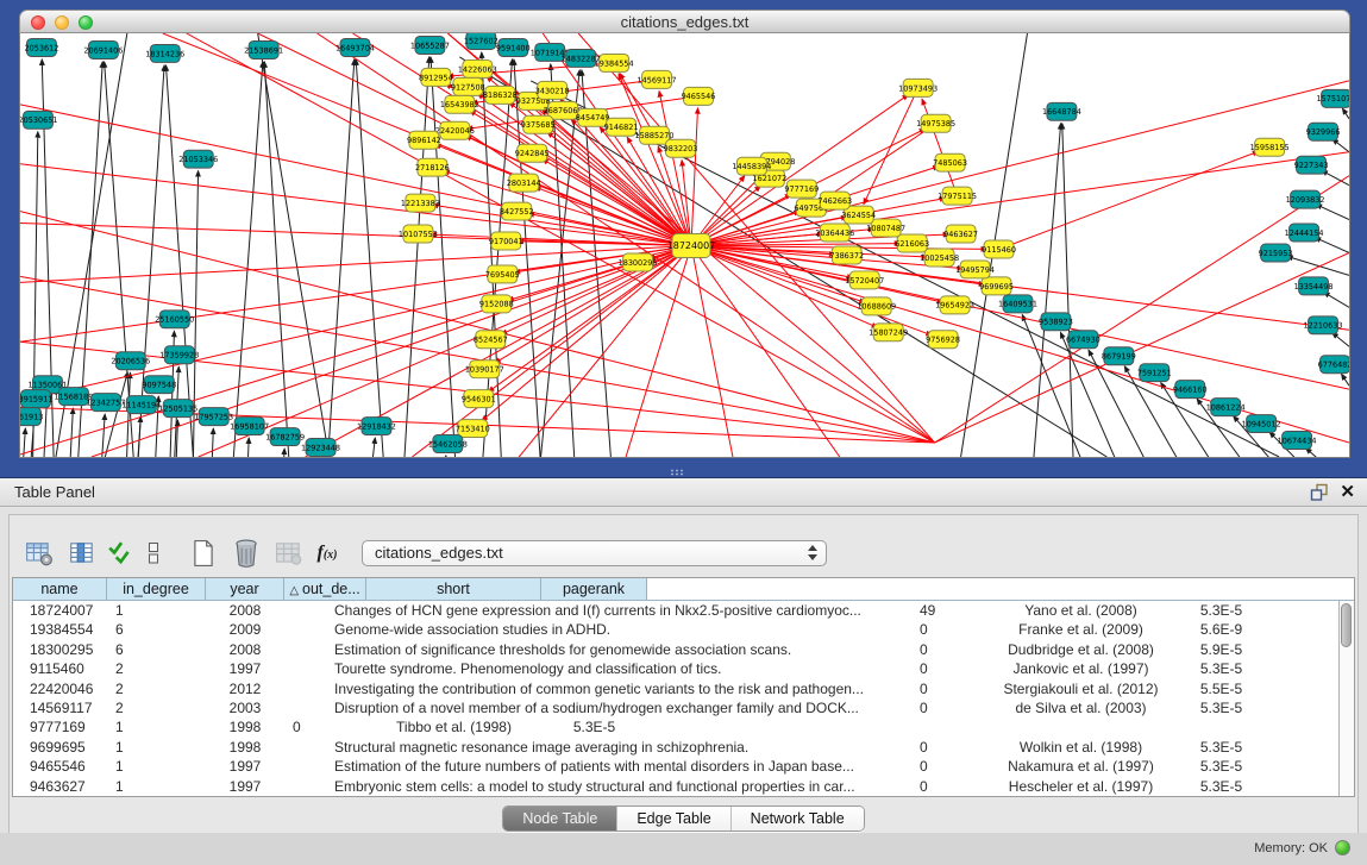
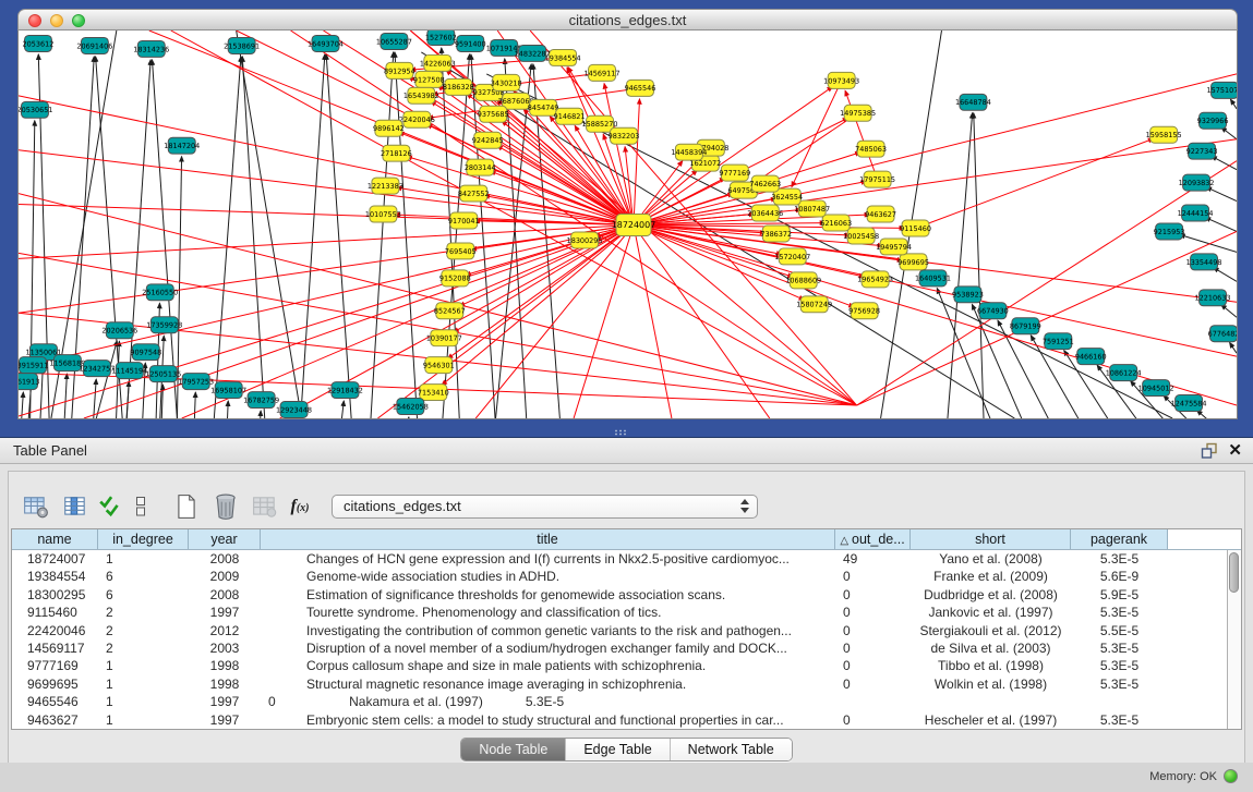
  citations_edges.txt
  18724007
  18300295
  8912954
  14226063
  9127508
  9327508
  3430218
  16543982
  2687606
  9375685
  8454749
  22420046
  9896142
  9146821
  15885270
  9832203
  9242845
  2718126
  2803144
  12213383
  8427552
  10107553
  9170041
  7695405
  9152088
  8524567
  10390177
  9546301
  7153410
  7485063
  17975115
  9463627
  9115460
  9699695
  10025458
  19495794
  19654923
  9756928
  15807249
  15720407
  7386372
  6216063
  10807487
  3624554
  20364436
  64975
  7462663
  9777169
  1621072
  794028
  14458394
  19384554
  14569117
  9465546
  10973493
  14975385
  15958155
  2053612
  20691406
  18314236
  21538691
  16493704
  10655287
  1527602
  9591400
  14832287
  16648784
  1575107
  9329966
  9227343
  12093832
  12444154
  9215953
  13354498
  12210633
  677648
  20530651
  25160550
  11350061
  3915911
  1156818
  61913
  20206536
  17359928
  9097548
  12342757
  11145194
  12505135
  17957253
  16958107
  16782759
  12923448
- 21053346
+ 18147204
  16409531
  9538923
  6674930
  8679199
  7591251
  9466160
  10861224
  10945012
- 10674434
+ 12475584
  12918432
  15462058
  Table Panel
  ✕
  f(x)
  citations_edges.txt
  name
  in_degree
  year
+ title
  △ out_de...
  short
  pagerank
  18724007
  1
  2008
  Changes of HCN gene expression and I(f) currents in Nkx2.5-positive cardiomyoc...
  49
  Yano et al. (2008)
  5.3E-5
  19384554
  6
  2009
  Genome-wide association studies in ADHD.
  0
  Franke et al. (2009)
  5.6E-9
  18300295
  6
  2008
  Estimation of significance thresholds for genomewide association scans.
  0
  Dudbridge et al. (2008)
  5.9E-5
  9115460
  2
  1997
  Tourette syndrome. Phenomenology and classification of tics.
  0
  Jankovic et al. (1997)
  5.3E-5
  22420046
  2
  2012
  Investigating the contribution of common genetic variants to the risk and pathogen...
  0
  Stergiakouli et al. (2012)
  5.5E-5
  14569117
  2
  2003
  Disruption of a novel member of a sodium/hydrogen exchanger family and DOCK...
  0
  de Silva et al. (2003)
  5.3E-5
  9777169
  1
  1998
+ Corpus callosum shape and size in male patients with schizophrenia.
  0
  Tibbo et al. (1998)
  5.3E-5
  9699695
  1
  1998
  Structural magnetic resonance image averaging in schizophrenia.
  0
  Wolkin et al. (1998)
  5.3E-5
  9465546
  1
  1997
- Estimation of the future numbers of patients with mental disorders in Japan base...
  0
  Nakamura et al. (1997)
  5.3E-5
  9463627
  1
  1997
  Embryonic stem cells: a model to study structural and functional properties in car...
  0
  Hescheler et al. (1997)
  5.3E-5
  Node Table
  Edge Table
  Network Table
  Memory: OK
